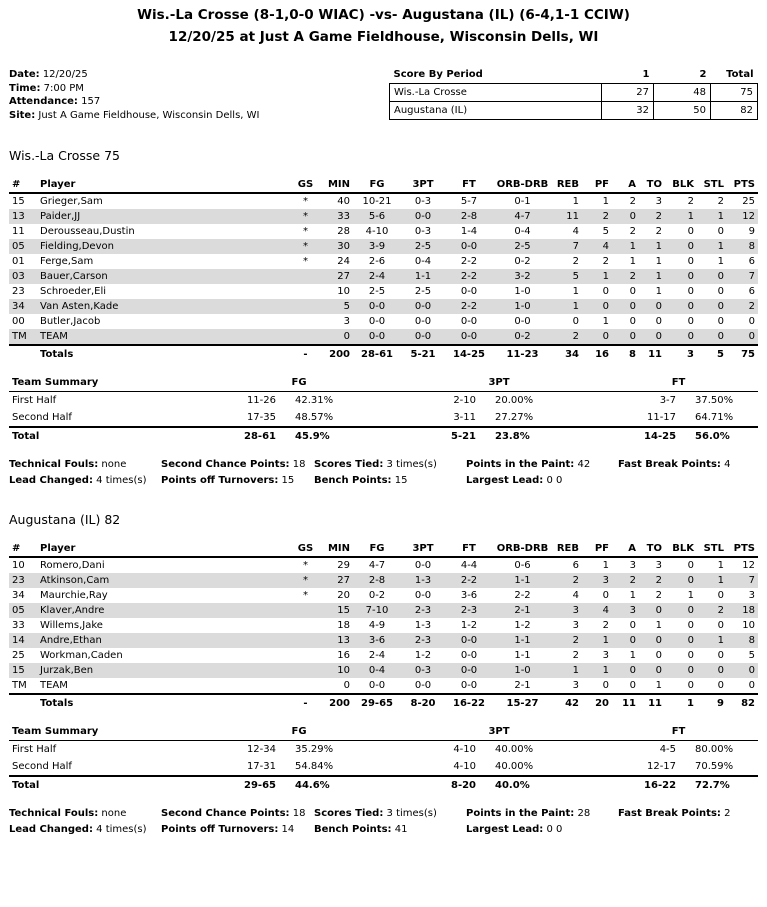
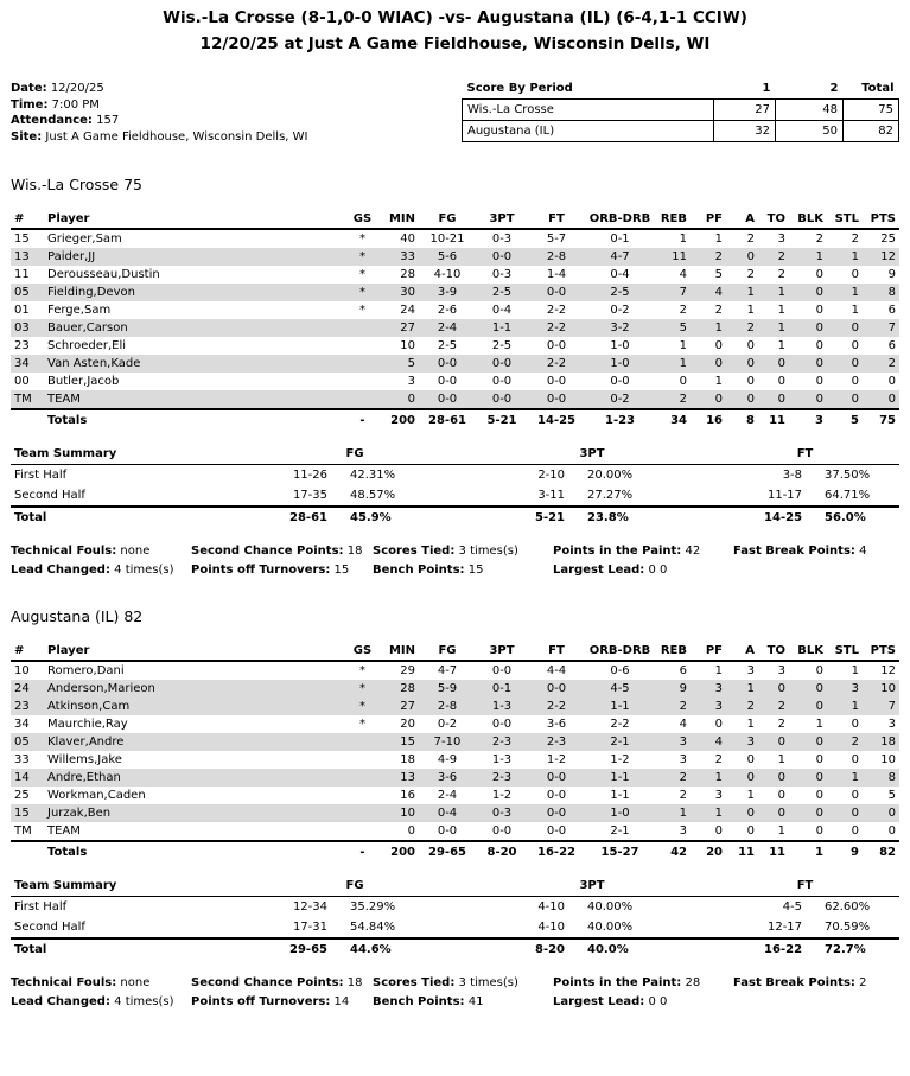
  Wis.-La Crosse (8-1,0-0 WIAC) -vs- Augustana (IL) (6-4,1-1 CCIW)
  12/20/25 at Just A Game Fieldhouse, Wisconsin Dells, WI
  Date: 12/20/25
  Time: 7:00 PM
  Attendance: 157
  Site: Just A Game Fieldhouse, Wisconsin Dells, WI
  Score By Period	1	2	Total
  Wis.-La Crosse	27	48	75
  Augustana (IL)	32	50	82
  Wis.-La Crosse 75
  #	Player	GS	MIN	FG	3PT	FT	ORB-DRB	REB	PF	A	TO	BLK	STL	PTS
  15	Grieger,Sam	*	40	10-21	0-3	5-7	0-1	1	1	2	3	2	2	25
  13	Paider,JJ	*	33	5-6	0-0	2-8	4-7	11	2	0	2	1	1	12
  11	Derousseau,Dustin	*	28	4-10	0-3	1-4	0-4	4	5	2	2	0	0	9
  05	Fielding,Devon	*	30	3-9	2-5	0-0	2-5	7	4	1	1	0	1	8
  01	Ferge,Sam	*	24	2-6	0-4	2-2	0-2	2	2	1	1	0	1	6
  03	Bauer,Carson		27	2-4	1-1	2-2	3-2	5	1	2	1	0	0	7
  23	Schroeder,Eli		10	2-5	2-5	0-0	1-0	1	0	0	1	0	0	6
  34	Van Asten,Kade		5	0-0	0-0	2-2	1-0	1	0	0	0	0	0	2
  00	Butler,Jacob		3	0-0	0-0	0-0	0-0	0	1	0	0	0	0	0
  TM	TEAM		0	0-0	0-0	0-0	0-2	2	0	0	0	0	0	0
- 	Totals	-	200	28-61	5-21	14-25	11-23	34	16	8	11	3	5	75
+ 	Totals	-	200	28-61	5-21	14-25	1-23	34	16	8	11	3	5	75
  Team Summary	FG	3PT	FT
- First Half	11-26	42.31%	2-10	20.00%	3-7	37.50%
+ First Half	11-26	42.31%	2-10	20.00%	3-8	37.50%
  Second Half	17-35	48.57%	3-11	27.27%	11-17	64.71%
  Total	28-61	45.9%	5-21	23.8%	14-25	56.0%
  Technical Fouls: none
  Second Chance Points: 18
  Scores Tied: 3 times(s)
  Points in the Paint: 42
  Fast Break Points: 4
  Lead Changed: 4 times(s)
  Points off Turnovers: 15
  Bench Points: 15
  Largest Lead: 0 0
  Augustana (IL) 82
  #	Player	GS	MIN	FG	3PT	FT	ORB-DRB	REB	PF	A	TO	BLK	STL	PTS
  10	Romero,Dani	*	29	4-7	0-0	4-4	0-6	6	1	3	3	0	1	12
+ 24	Anderson,Marieon	*	28	5-9	0-1	0-0	4-5	9	3	1	0	0	3	10
  23	Atkinson,Cam	*	27	2-8	1-3	2-2	1-1	2	3	2	2	0	1	7
  34	Maurchie,Ray	*	20	0-2	0-0	3-6	2-2	4	0	1	2	1	0	3
  05	Klaver,Andre		15	7-10	2-3	2-3	2-1	3	4	3	0	0	2	18
  33	Willems,Jake		18	4-9	1-3	1-2	1-2	3	2	0	1	0	0	10
  14	Andre,Ethan		13	3-6	2-3	0-0	1-1	2	1	0	0	0	1	8
  25	Workman,Caden		16	2-4	1-2	0-0	1-1	2	3	1	0	0	0	5
  15	Jurzak,Ben		10	0-4	0-3	0-0	1-0	1	1	0	0	0	0	0
  TM	TEAM		0	0-0	0-0	0-0	2-1	3	0	0	1	0	0	0
  	Totals	-	200	29-65	8-20	16-22	15-27	42	20	11	11	1	9	82
  Team Summary	FG	3PT	FT
- First Half	12-34	35.29%	4-10	40.00%	4-5	80.00%
+ First Half	12-34	35.29%	4-10	40.00%	4-5	62.60%
  Second Half	17-31	54.84%	4-10	40.00%	12-17	70.59%
  Total	29-65	44.6%	8-20	40.0%	16-22	72.7%
  Technical Fouls: none
  Second Chance Points: 18
  Scores Tied: 3 times(s)
  Points in the Paint: 28
  Fast Break Points: 2
  Lead Changed: 4 times(s)
  Points off Turnovers: 14
  Bench Points: 41
  Largest Lead: 0 0
